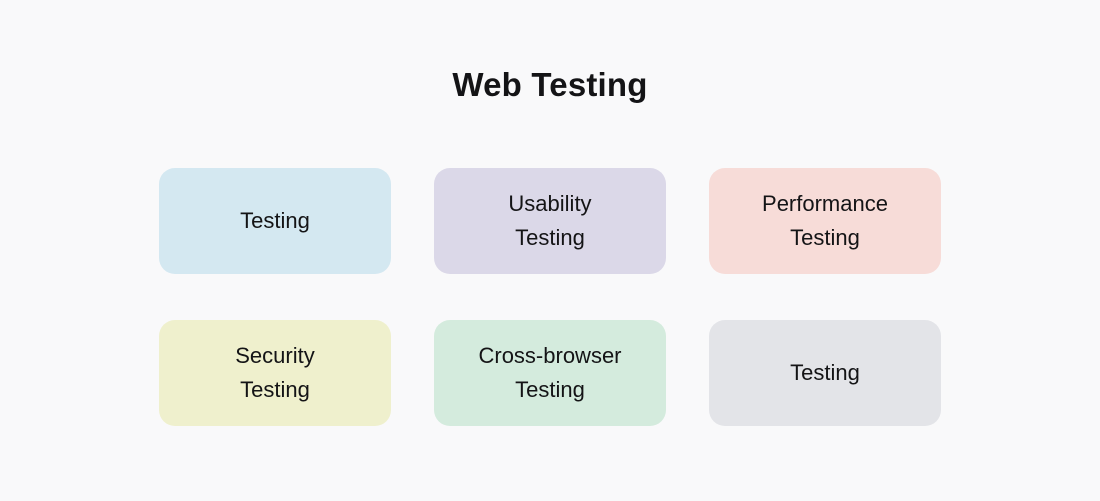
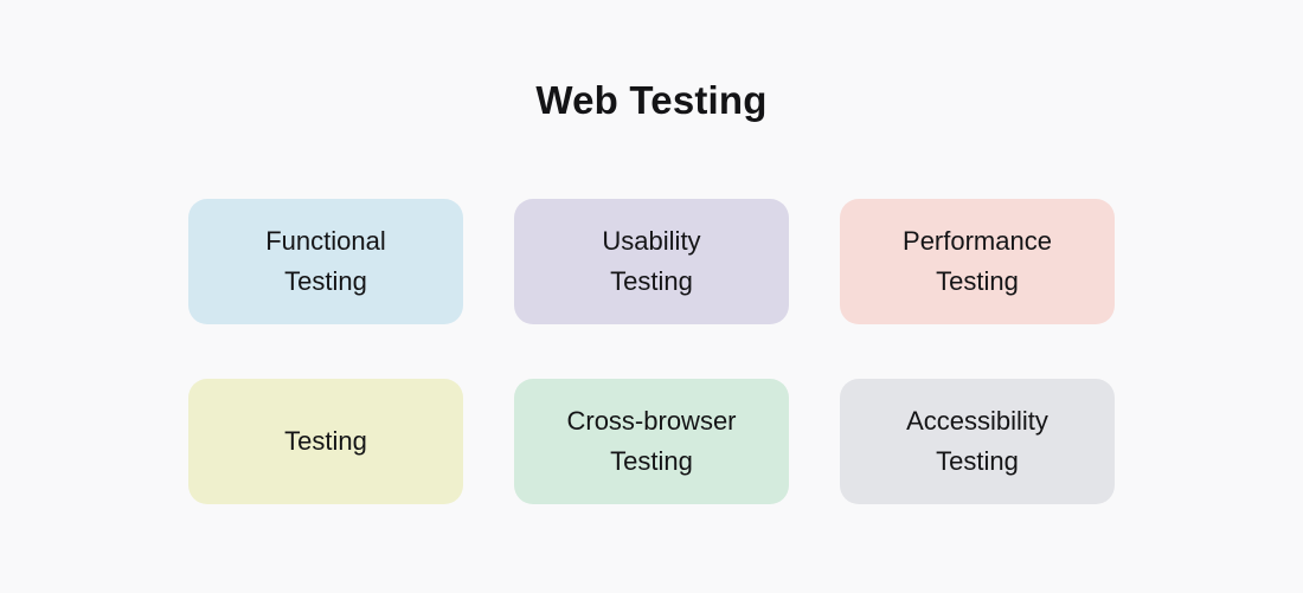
  Web Testing
+ Functional
  Testing
  Usability
  Testing
  Performance
  Testing
- Security
  Testing
  Cross-browser
  Testing
+ Accessibility
  Testing
